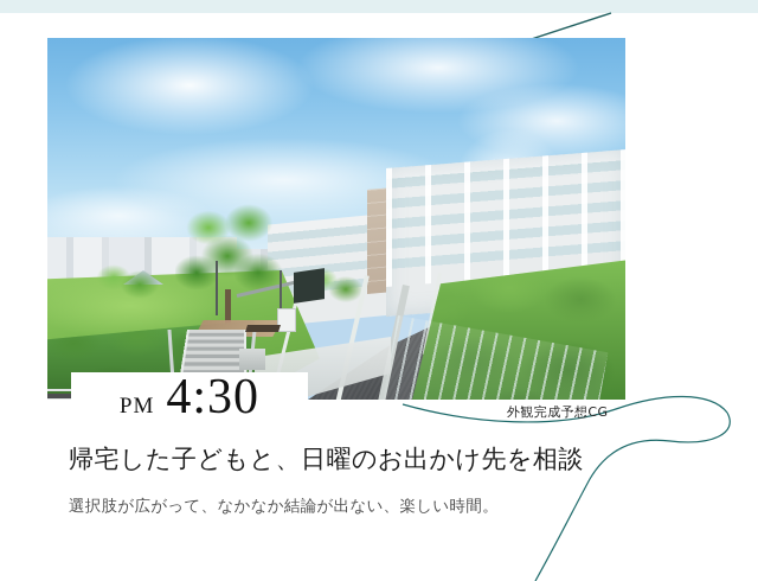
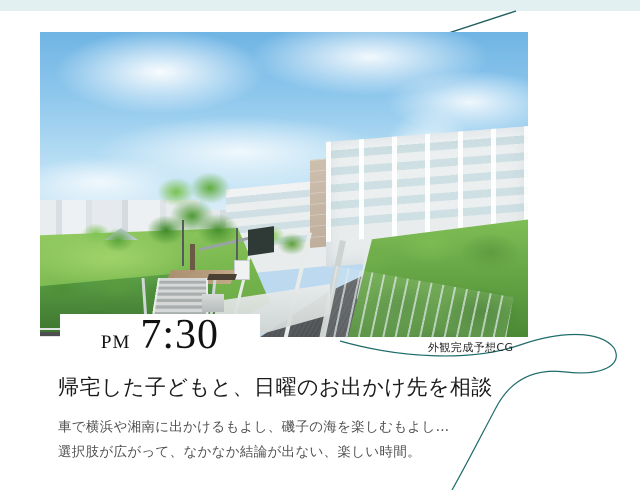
  pm
- 4:30
+ 7:30
  外観完成予想CG
  帰宅した子どもと、日曜のお出かけ先を相談
+ 車で横浜や湘南に出かけるもよし、磯子の海を楽しむもよし…
  選択肢が広がって、なかなか結論が出ない、楽しい時間。
